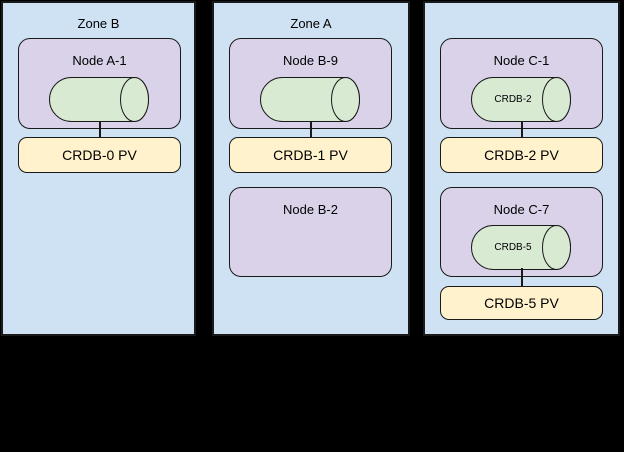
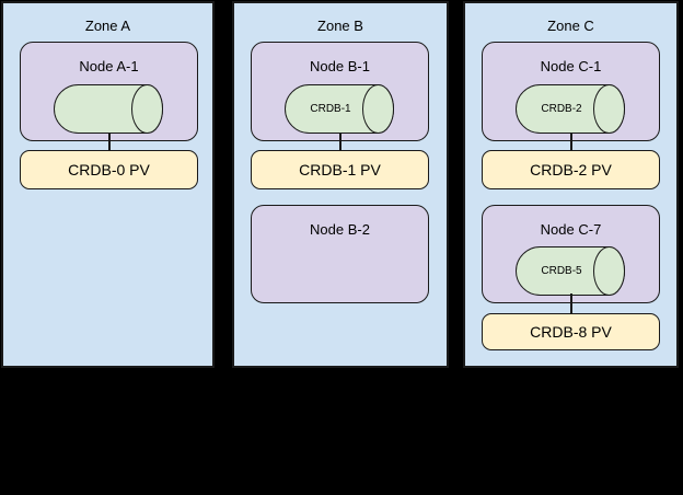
- Zone B
+ Zone A
  Node A-1
  CRDB-0 PV
- Zone A
+ Zone B
- Node B-9
+ Node B-1
+ CRDB-1
  CRDB-1 PV
  Node B-2
+ Zone C
  Node C-1
  CRDB-2
  CRDB-2 PV
  Node C-7
  CRDB-5
- CRDB-5 PV
+ CRDB-8 PV
